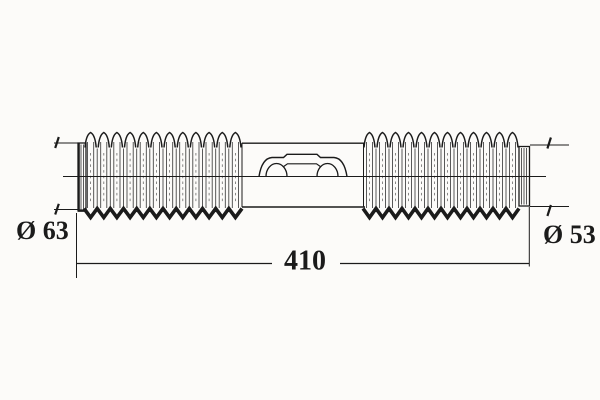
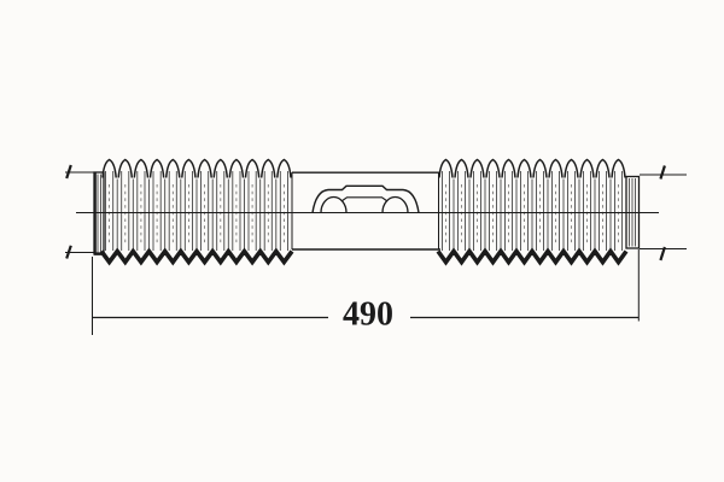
- Ø 63
- Ø 53
- 410
+ 490
